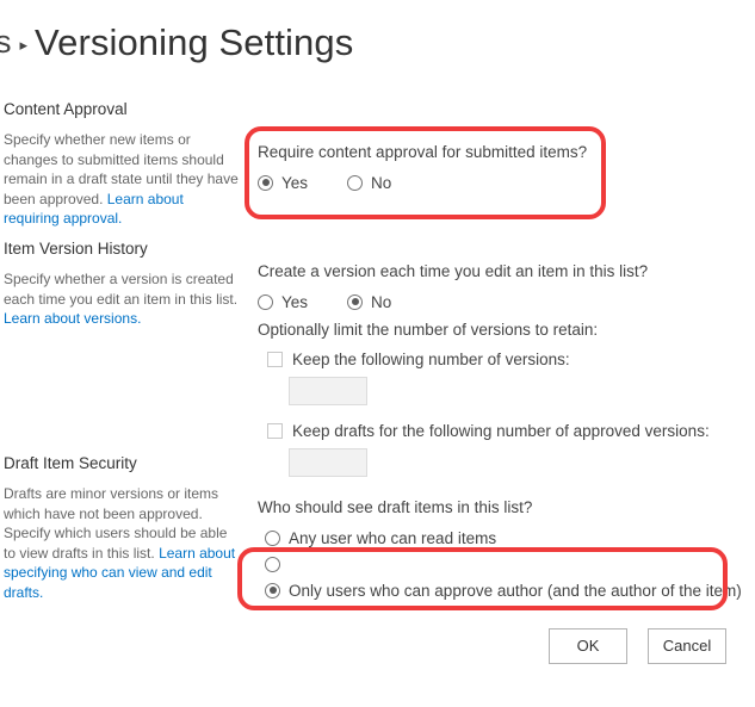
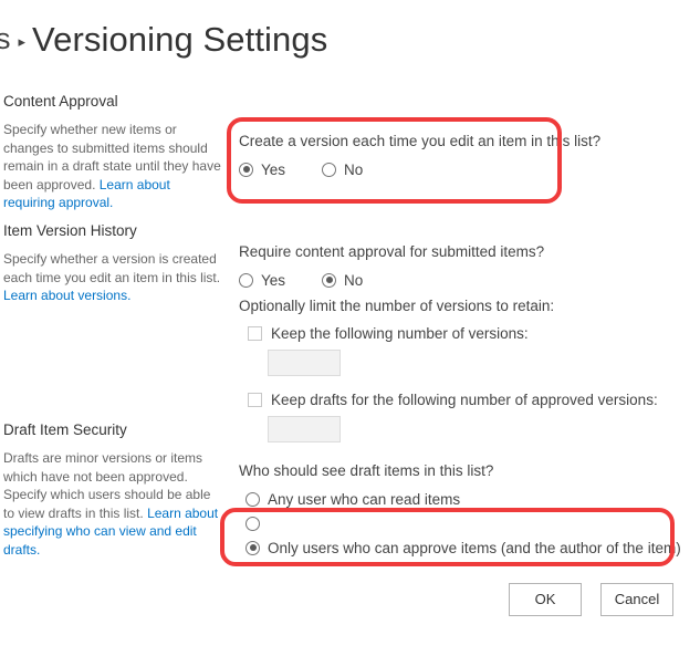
  s
  ▸
  Versioning Settings
  Content Approval
  Specify whether new items or changes to submitted items should remain in a draft state until they have been approved. Learn about requiring approval.
- Require content approval for submitted items?
+ Create a version each time you edit an item in this list?
  Yes
  No
  Item Version History
  Specify whether a version is created each time you edit an item in this list. Learn about versions.
- Create a version each time you edit an item in this list?
+ Require content approval for submitted items?
  Yes
  No
  Optionally limit the number of versions to retain:
  Keep the following number of versions:
  Keep drafts for the following number of approved versions:
  Draft Item Security
  Drafts are minor versions or items which have not been approved. Specify which users should be able to view drafts in this list. Learn about specifying who can view and edit drafts.
  Who should see draft items in this list?
  Any user who can read items
- Only users who can approve author (and the author of the item)
+ Only users who can approve items (and the author of the item)
  OK
  Cancel
